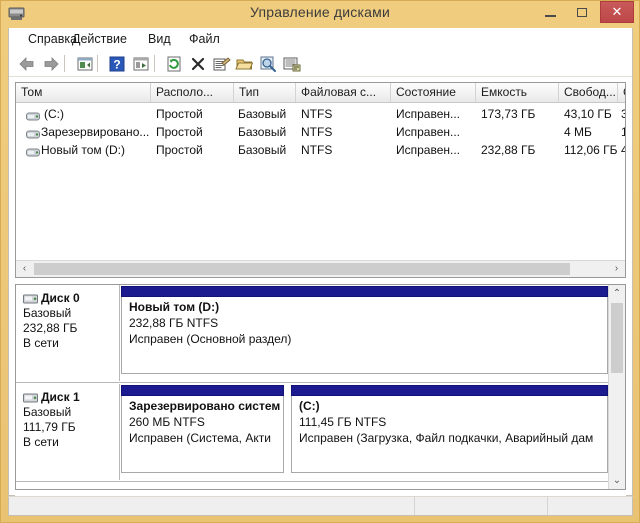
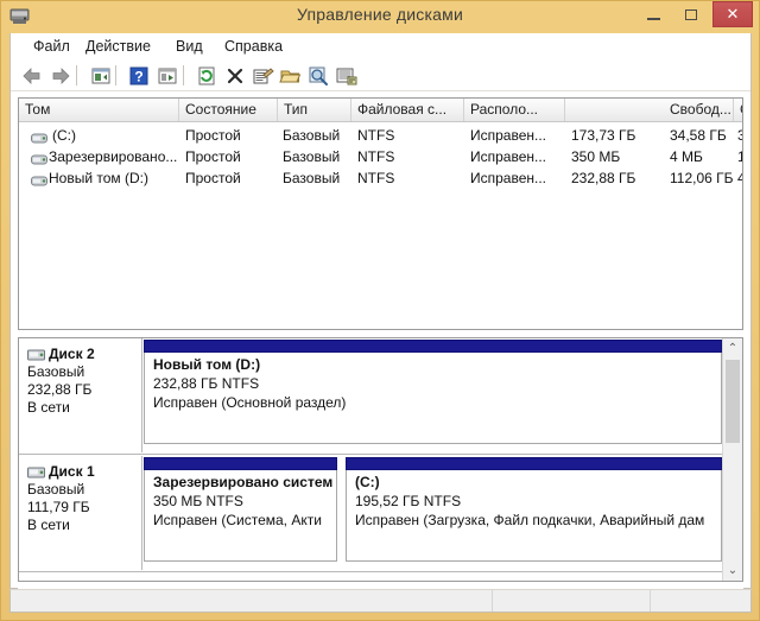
  Управление дисками
  ✕
- Справка
+ Файл
  Действие
  Вид
- Файл
+ Справка
  ?
  Том
- Располо...
+ Состояние
  Тип
  Файловая с...
- Состояние
+ Располо...
- Емкость
  Свобод...
  (C:)
  Простой
  Базовый
  NTFS
  Исправен...
  173,73 ГБ
- 43,10 ГБ
+ 34,58 ГБ
  Зарезервировано...
  Простой
  Базовый
  NTFS
  Исправен...
+ 350 МБ
  4 МБ
  Новый том (D:)
  Простой
  Базовый
  NTFS
  Исправен...
  232,88 ГБ
  112,06 ГБ
- ‹
- ›
- Диск 0
+ Диск 2
  Базовый
  232,88 ГБ
  В сети
  Новый том (D:)
  232,88 ГБ NTFS
  Исправен (Основной раздел)
  Диск 1
  Базовый
  111,79 ГБ
  В сети
  Зарезервировано систем
- 260 МБ NTFS
+ 350 МБ NTFS
  Исправен (Система, Акти
  (C:)
- 111,45 ГБ NTFS
+ 195,52 ГБ NTFS
  Исправен (Загрузка, Файл подкачки, Аварийный дам
  ⌃
  ⌄
